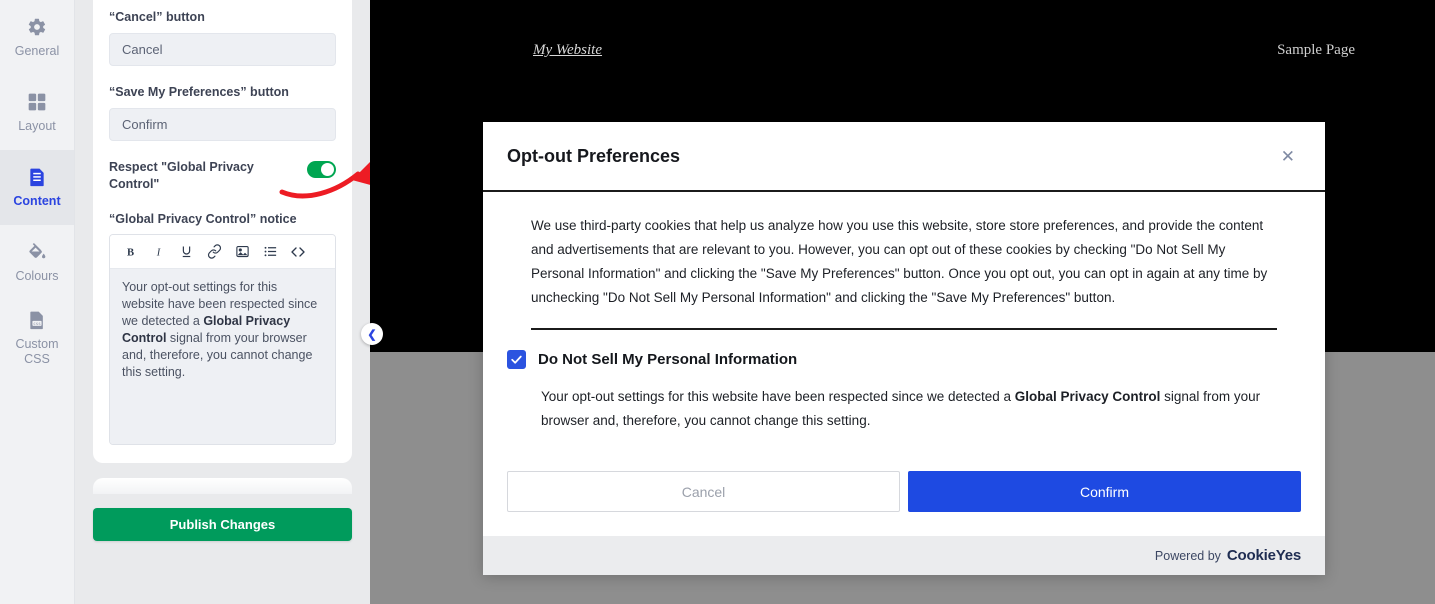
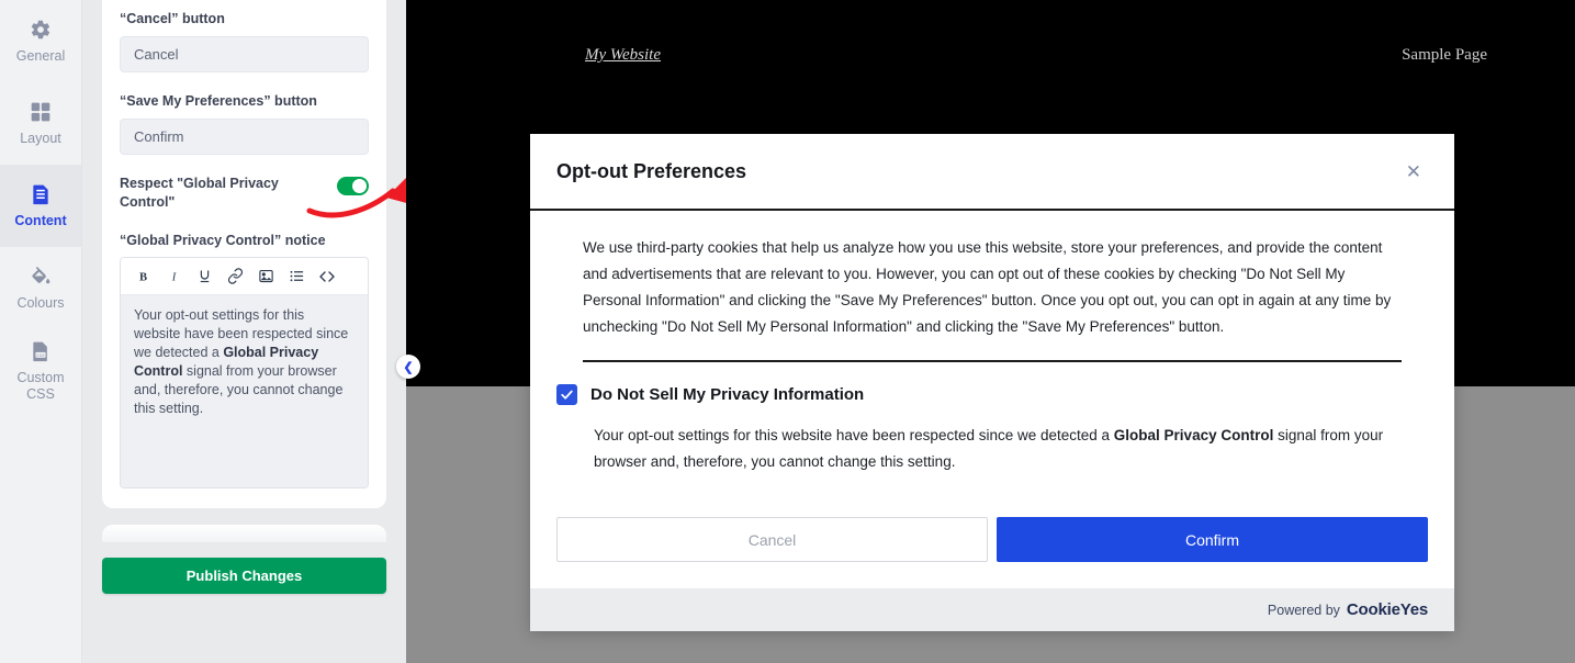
  General
  Layout
  Content
  Colours
  Custom
  CSS
  “Cancel” button
  Cancel
  “Save My Preferences” button
  Confirm
  Respect "Global Privacy
  Control"
  “Global Privacy Control” notice
  B
  I
  Your opt-out settings for this website have been respected since we detected a Global Privacy Control signal from your browser and, therefore, you cannot change this setting.
  Publish Changes
  ❮
  My Website
  Sample Page
  Opt-out Preferences
  ✕
- We use third-party cookies that help us analyze how you use this website, store store preferences, and provide the content and advertisements that are relevant to you. However, you can opt out of these cookies by checking "Do Not Sell My Personal Information" and clicking the "Save My Preferences" button. Once you opt out, you can opt in again at any time by unchecking "Do Not Sell My Personal Information" and clicking the "Save My Preferences" button.
+ We use third-party cookies that help us analyze how you use this website, store your preferences, and provide the content and advertisements that are relevant to you. However, you can opt out of these cookies by checking "Do Not Sell My Personal Information" and clicking the "Save My Preferences" button. Once you opt out, you can opt in again at any time by unchecking "Do Not Sell My Personal Information" and clicking the "Save My Preferences" button.
- Do Not Sell My Personal Information
+ Do Not Sell My Privacy Information
  Your opt-out settings for this website have been respected since we detected a Global Privacy Control signal from your browser and, therefore, you cannot change this setting.
  Cancel
  Confirm
  Powered by
  CookieYes
